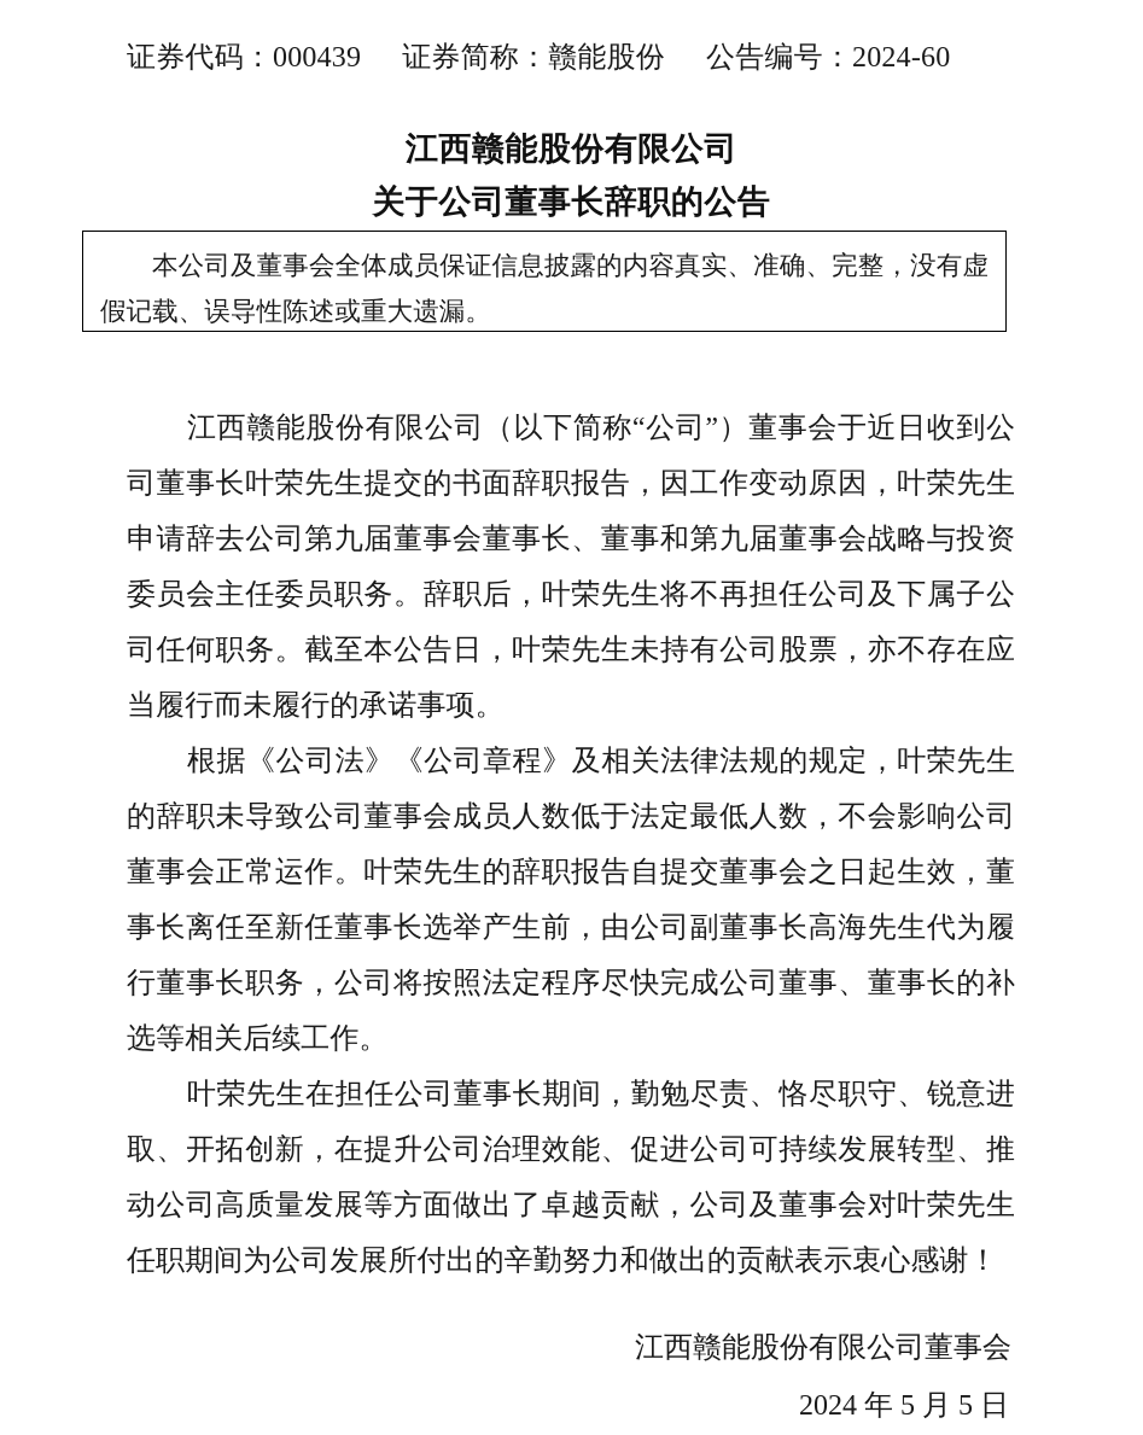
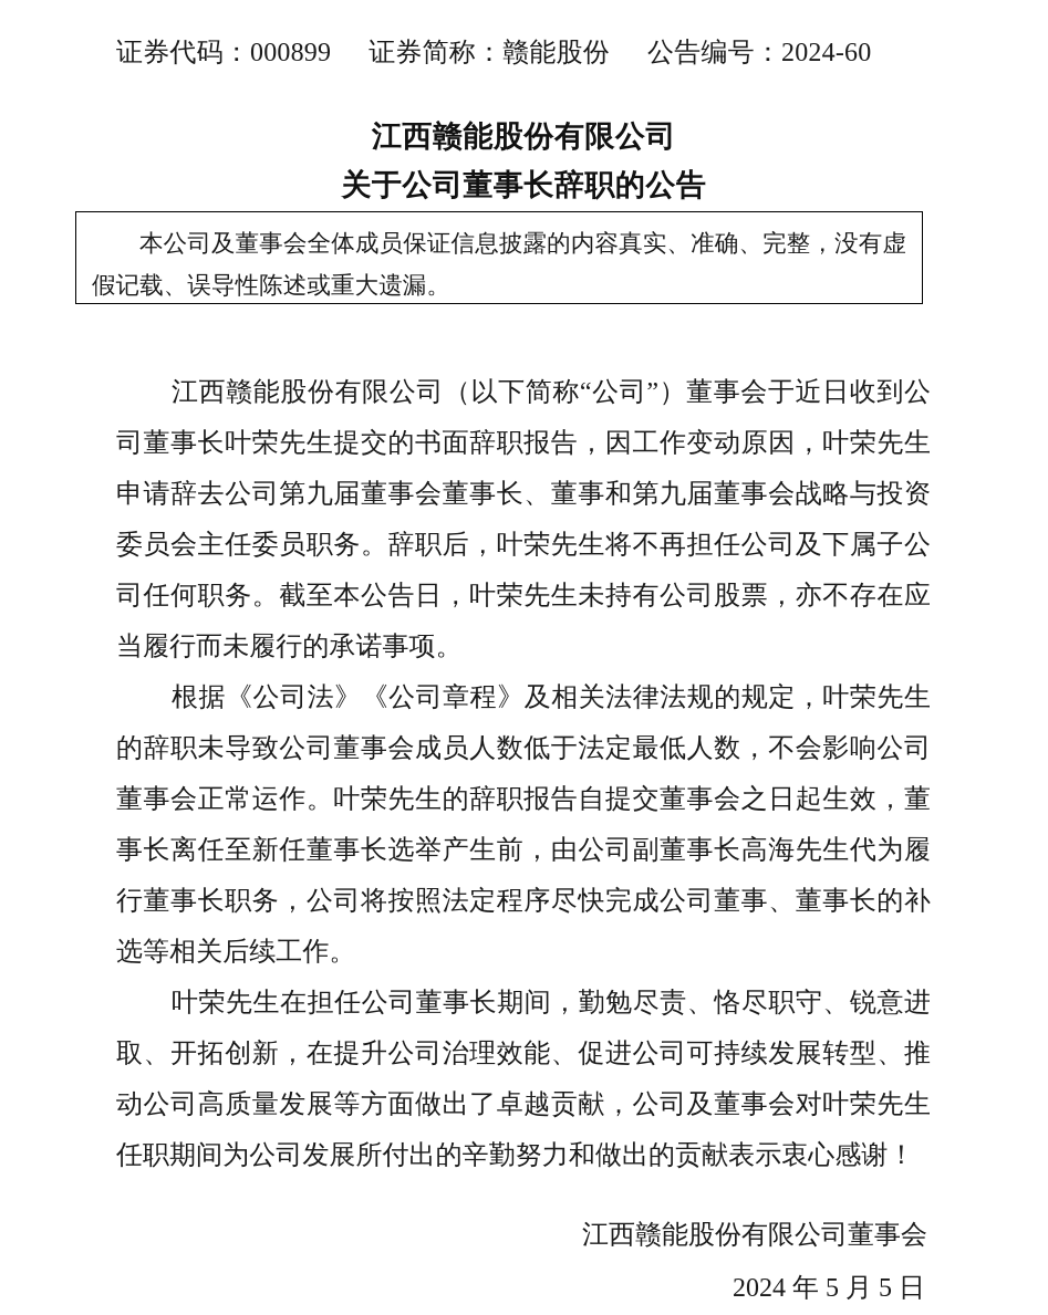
- 证券代码：000439 证券简称：赣能股份 公告编号：2024-60
+ 证券代码：000899 证券简称：赣能股份 公告编号：2024-60
  江西赣能股份有限公司
  关于公司董事长辞职的公告
  本公司及董事会全体成员保证信息披露的内容真实、准确、完整，没有虚假记载、误导性陈述或重大遗漏。
  江西赣能股份有限公司（以下简称“公司”）董事会于近日收到公司董事长叶荣先生提交的书面辞职报告，因工作变动原因，叶荣先生申请辞去公司第九届董事会董事长、董事和第九届董事会战略与投资委员会主任委员职务。辞职后，叶荣先生将不再担任公司及下属子公司任何职务。截至本公告日，叶荣先生未持有公司股票，亦不存在应当履行而未履行的承诺事项。
  根据《公司法》《公司章程》及相关法律法规的规定，叶荣先生的辞职未导致公司董事会成员人数低于法定最低人数，不会影响公司董事会正常运作。叶荣先生的辞职报告自提交董事会之日起生效，董事长离任至新任董事长选举产生前，由公司副董事长高海先生代为履行董事长职务，公司将按照法定程序尽快完成公司董事、董事长的补选等相关后续工作。
  叶荣先生在担任公司董事长期间，勤勉尽责、恪尽职守、锐意进取、开拓创新，在提升公司治理效能、促进公司可持续发展转型、推动公司高质量发展等方面做出了卓越贡献，公司及董事会对叶荣先生任职期间为公司发展所付出的辛勤努力和做出的贡献表示衷心感谢！
  江西赣能股份有限公司董事会
  2024 年 5 月 5 日
